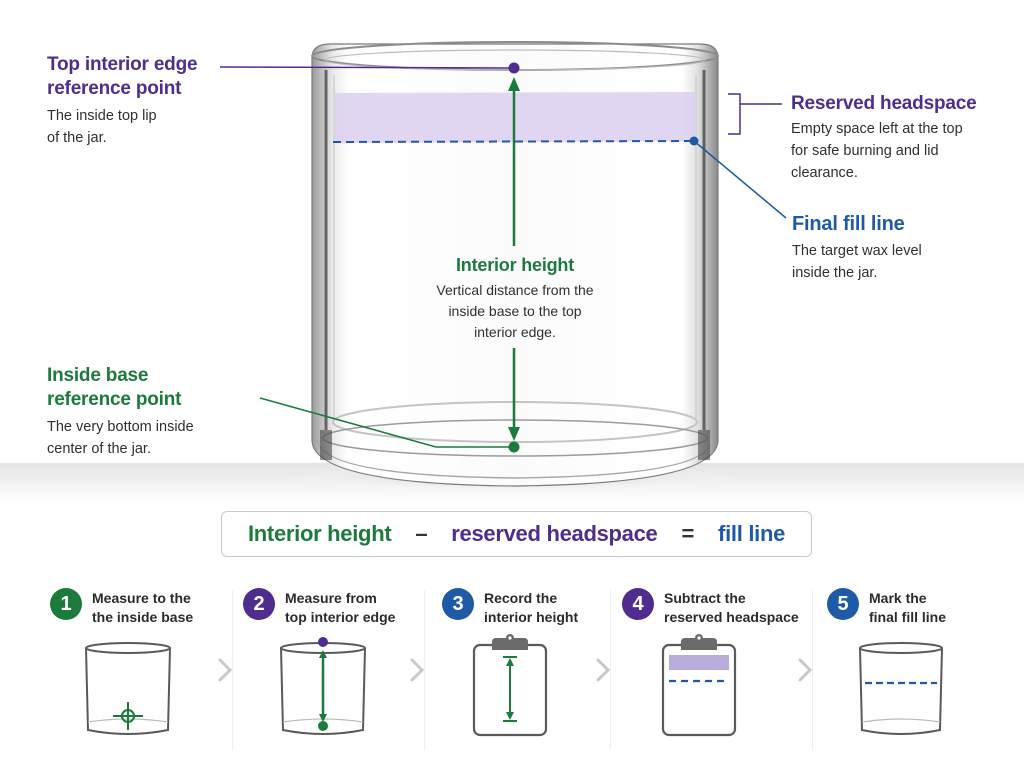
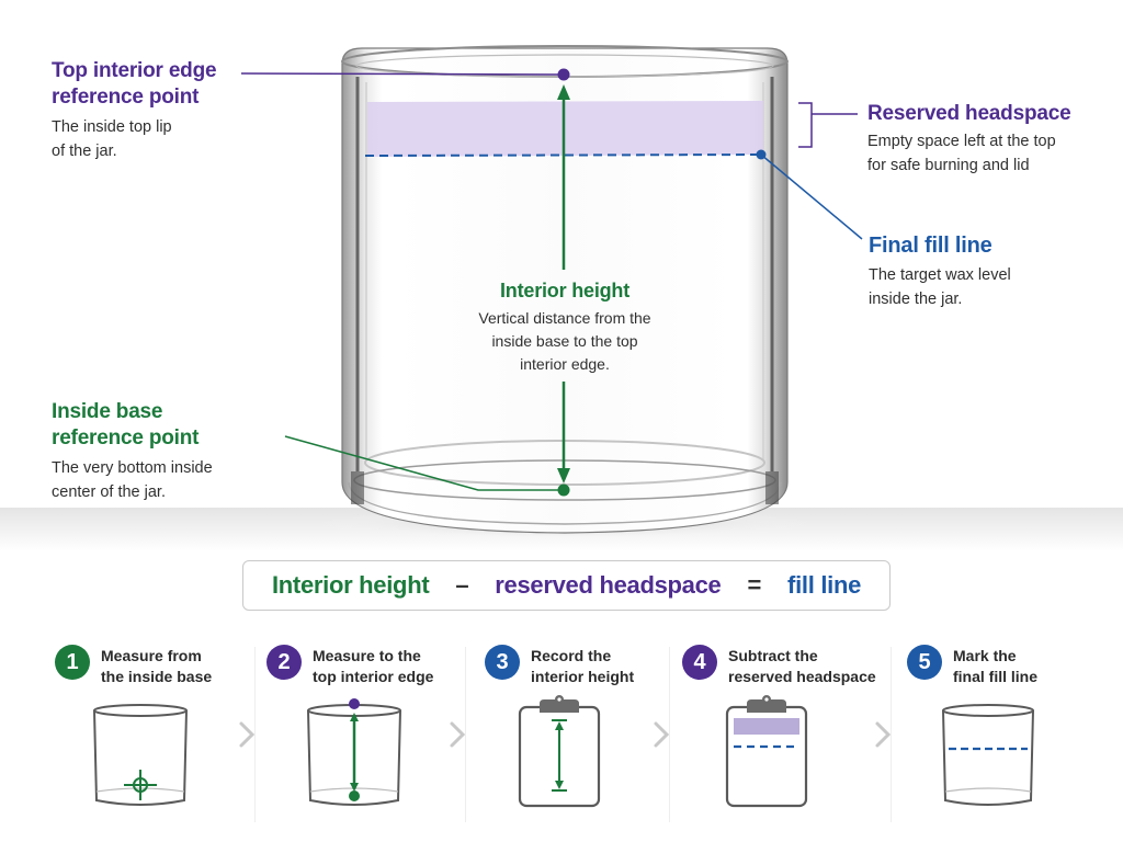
  Top interior edge
  reference point
  The inside top lip
  of the jar.
  Reserved headspace
  Empty space left at the top
  for safe burning and lid
- clearance.
  Final fill line
  The target wax level
  inside the jar.
  Interior height
  Vertical distance from the
  inside base to the top
  interior edge.
  Inside base
  reference point
  The very bottom inside
  center of the jar.
  Interior height
  –
  reserved headspace
  =
  fill line
  1
- Measure to the
+ Measure from
  the inside base
  2
- Measure from
+ Measure to the
  top interior edge
  3
  Record the
  interior height
  4
  Subtract the
  reserved headspace
  5
  Mark the
  final fill line
